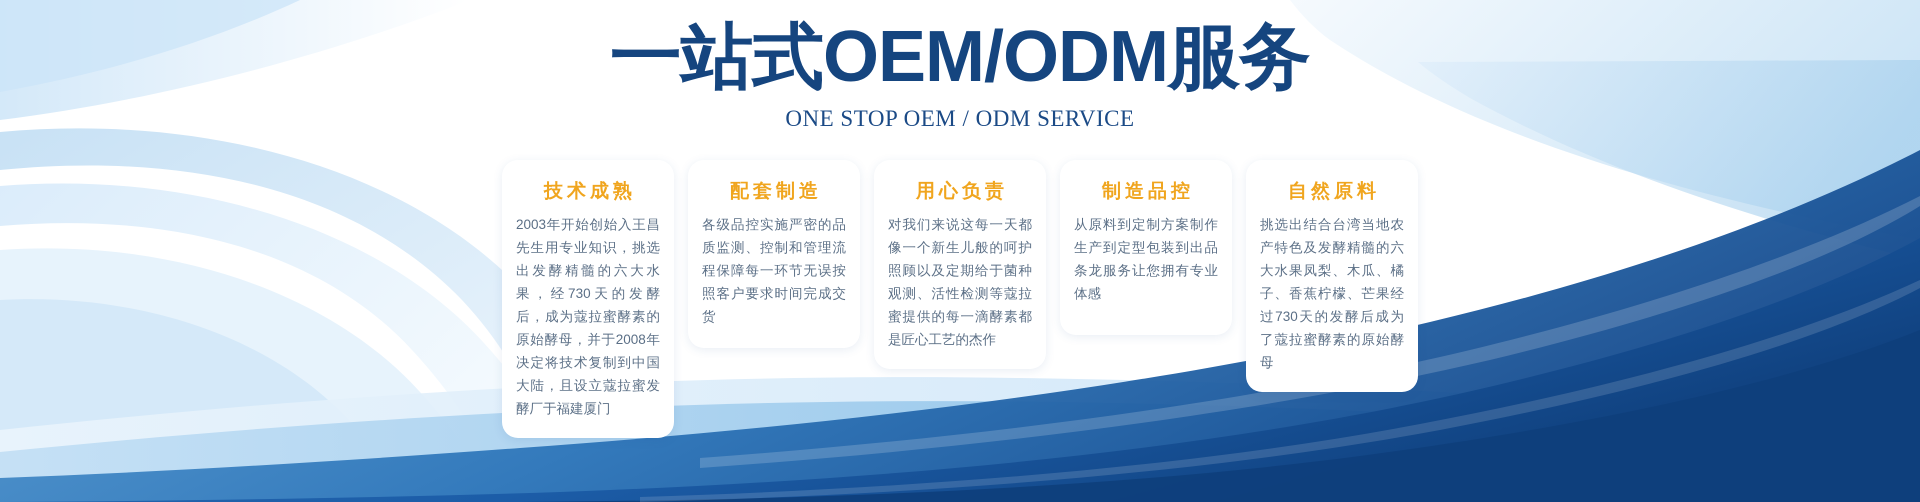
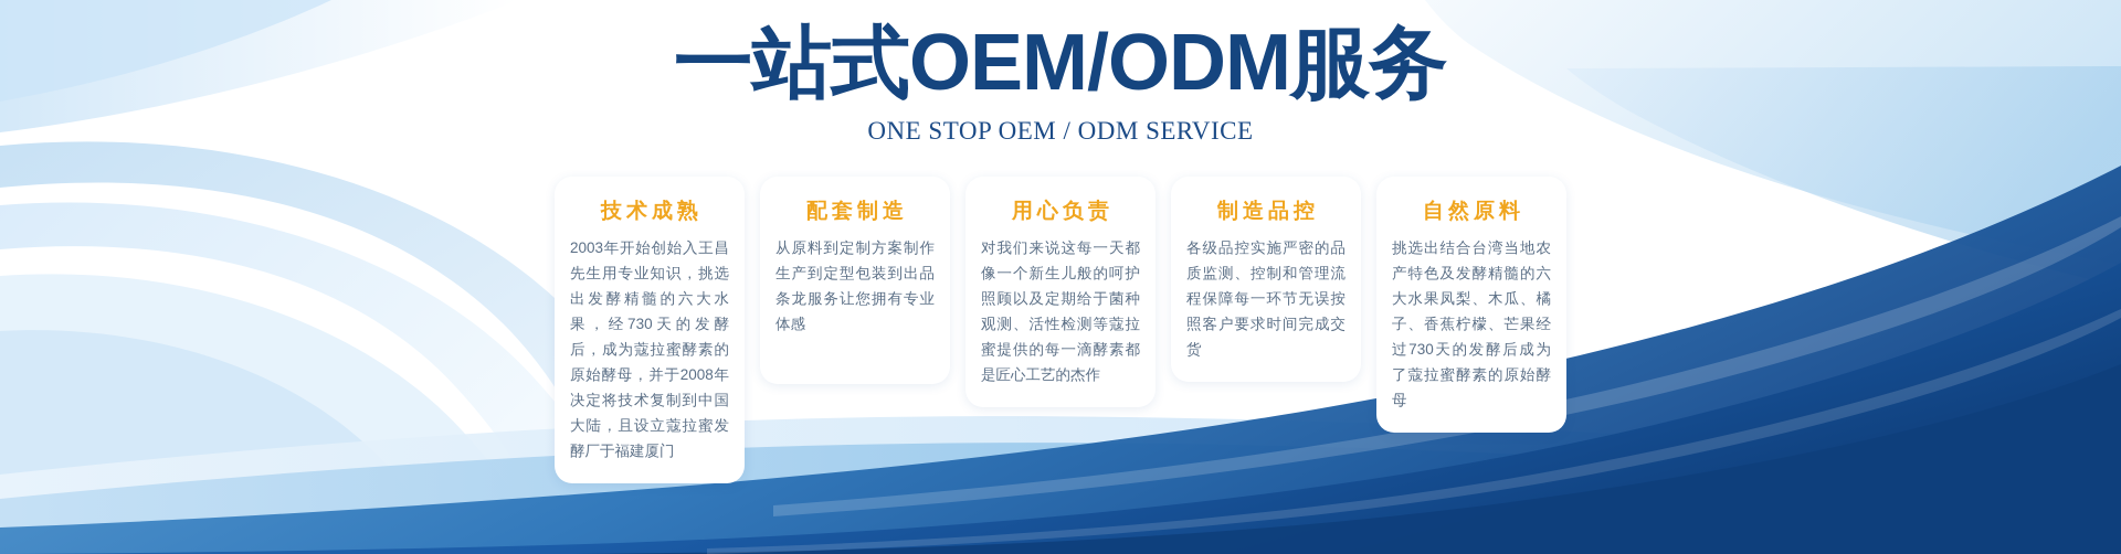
  一站式OEM/ODM服务
  ONE STOP OEM / ODM SERVICE
  技术成熟
  2003年开始创始入王昌先生用专业知识，挑选出发酵精髓的六大水果，经730天的发酵后，成为蔻拉蜜酵素的原始酵母，并于2008年决定将技术复制到中国大陆，且设立蔻拉蜜发酵厂于福建厦门
  配套制造
- 各级品控实施严密的品质监测、控制和管理流程保障每一环节无误按照客户要求时间完成交货
+ 从原料到定制方案制作生产到定型包装到出品条龙服务让您拥有专业体感
  用心负责
  对我们来说这每一天都像一个新生儿般的呵护照顾以及定期给于菌种观测、活性检测等蔻拉蜜提供的每一滴酵素都是匠心工艺的杰作
  制造品控
- 从原料到定制方案制作生产到定型包装到出品条龙服务让您拥有专业体感
+ 各级品控实施严密的品质监测、控制和管理流程保障每一环节无误按照客户要求时间完成交货
  自然原料
  挑选出结合台湾当地农产特色及发酵精髓的六大水果凤梨、木瓜、橘子、香蕉柠檬、芒果经过730天的发酵后成为了蔻拉蜜酵素的原始酵母
